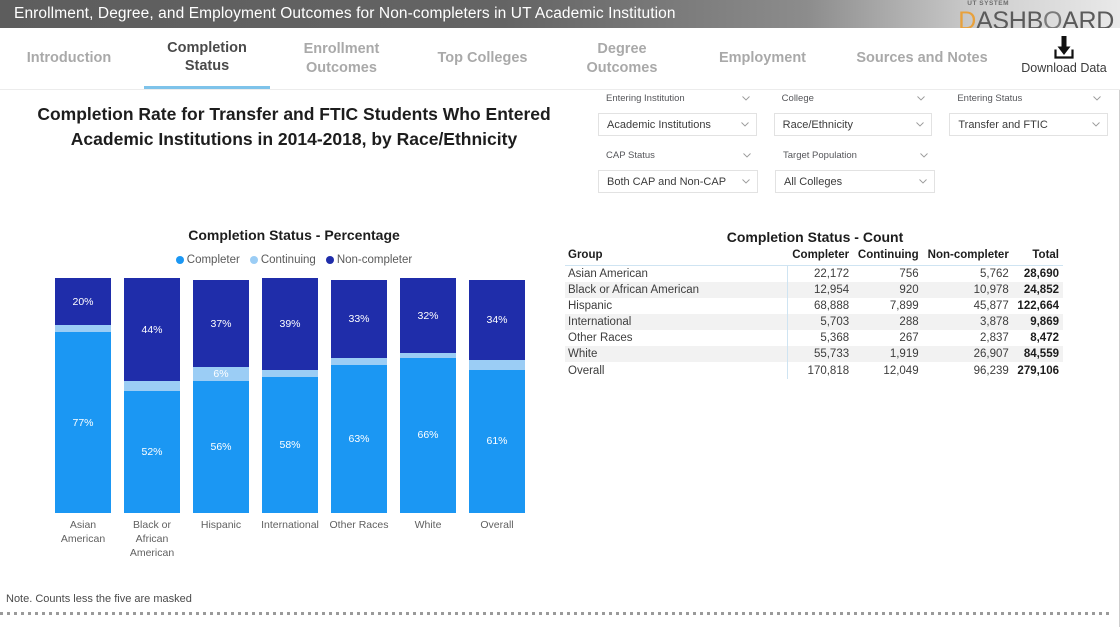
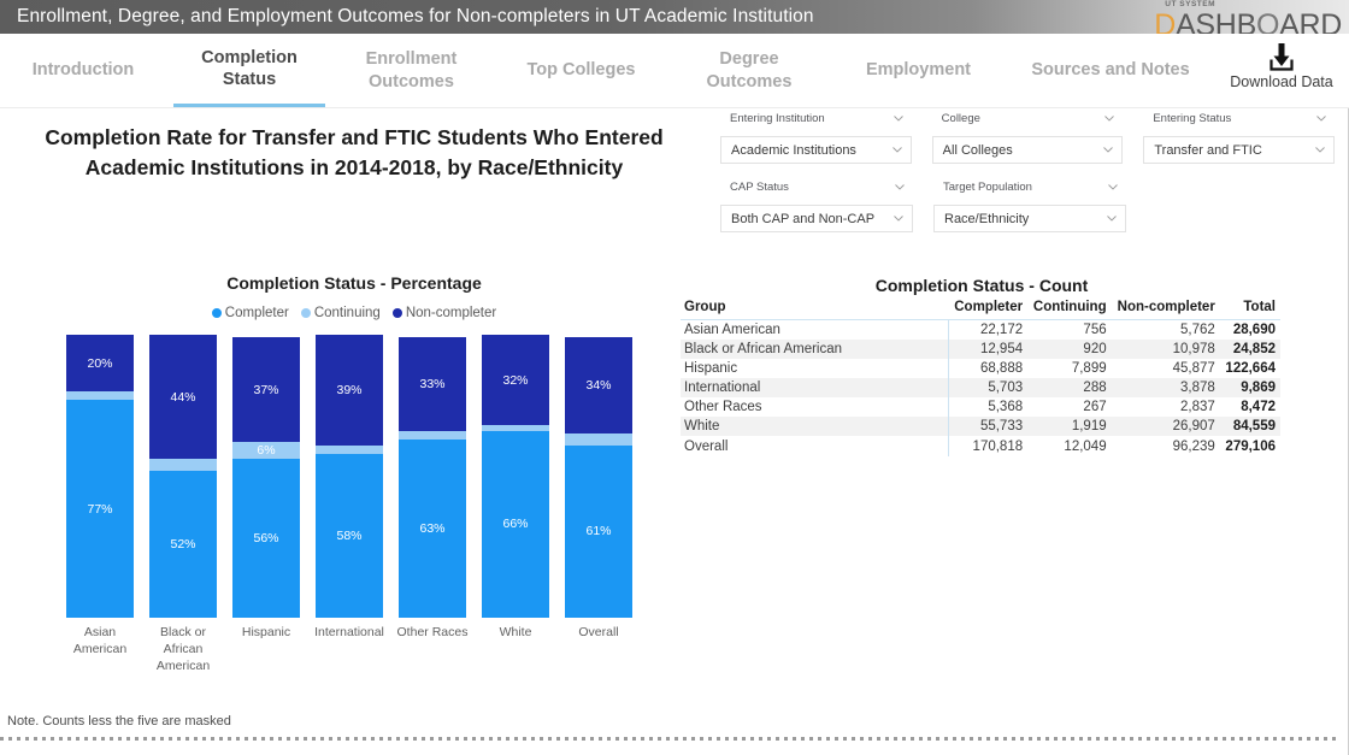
  Enrollment, Degree, and Employment Outcomes for Non-completers in UT Academic Institution
  DASHBOARD
  Introduction
  Completion Status
  Enrollment Outcomes
  Top Colleges
  Degree Outcomes
  Employment
  Sources and Notes
  Download Data
  Completion Rate for Transfer and FTIC Students Who Entered
  Academic Institutions in 2014-2018, by Race/Ethnicity
  Entering Institution
  Academic Institutions
  College
- Race/Ethnicity
+ All Colleges
  Entering Status
  Transfer and FTIC
  CAP Status
  Both CAP and Non-CAP
  Target Population
- All Colleges
+ Race/Ethnicity
  Completion Status - Percentage
  Completer
  Continuing
  Non-completer
  20%
  77%
  Asian American
  44%
  52%
  Black or African American
  37%
  6%
  56%
  Hispanic
  39%
  58%
  International
  33%
  63%
  Other Races
  32%
  66%
  White
  34%
  61%
  Overall
  Completion Status - Count
  Group	Completer	Continuing	Non-completer	Total
  Asian American	22,172	756	5,762	28,690
  Black or African American	12,954	920	10,978	24,852
  Hispanic	68,888	7,899	45,877	122,664
  International	5,703	288	3,878	9,869
  Other Races	5,368	267	2,837	8,472
  White	55,733	1,919	26,907	84,559
  Overall	170,818	12,049	96,239	279,106
  Note. Counts less the five are masked
